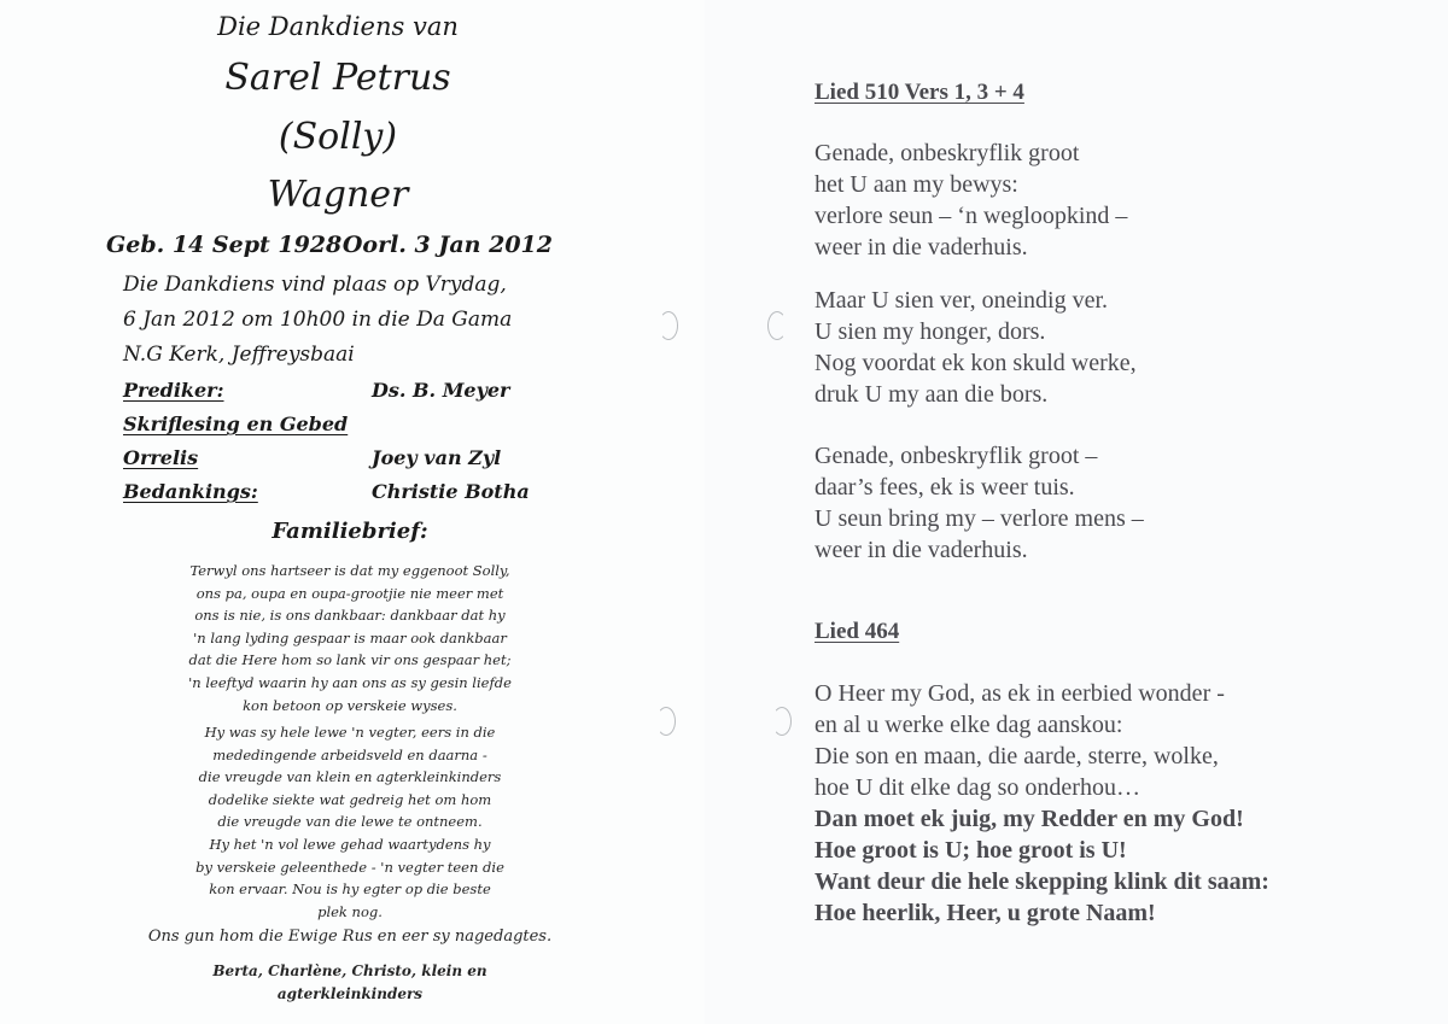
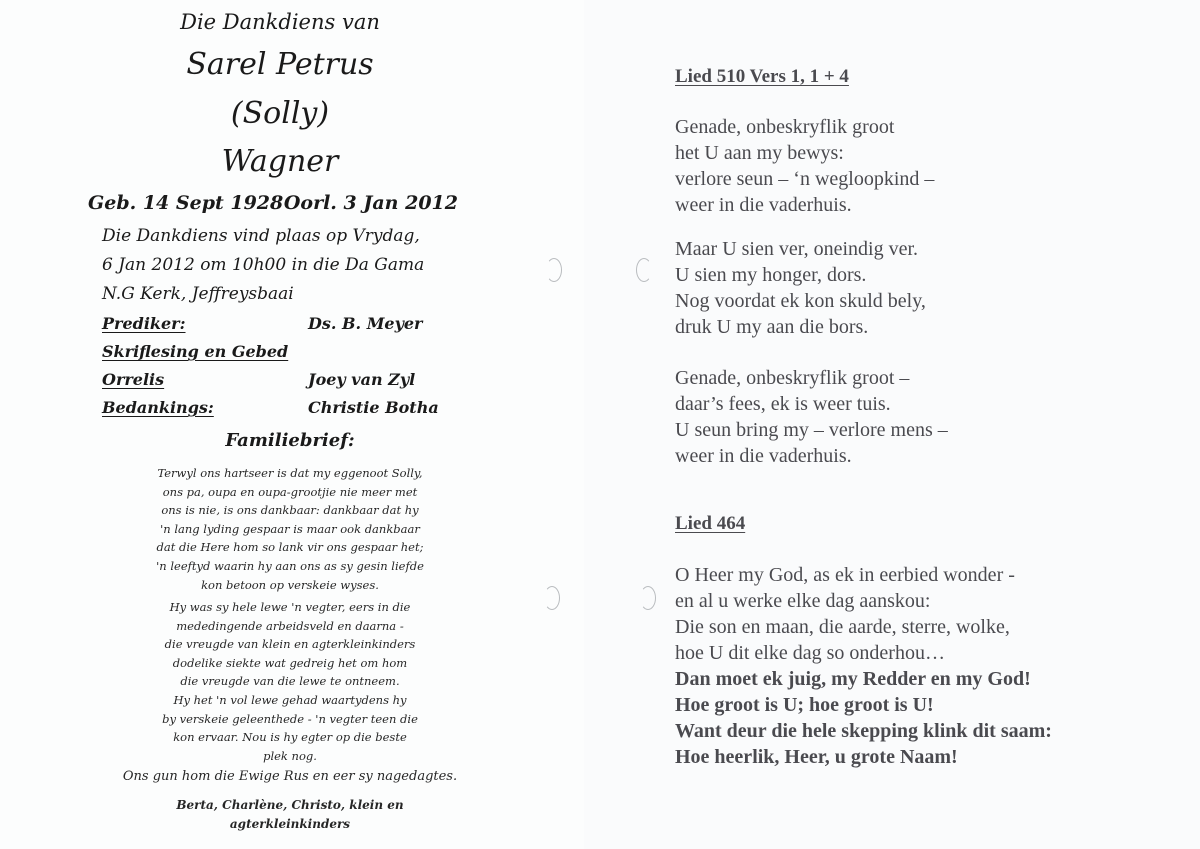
  Die Dankdiens van
  Sarel Petrus
  (Solly)
  Wagner
  Geb. 14 Sept 1928
  Oorl. 3 Jan 2012
  Die Dankdiens vind plaas op Vrydag,
  6 Jan 2012 om 10h00 in die Da Gama
  N.G Kerk, Jeffreysbaai
  Prediker:
  Ds. B. Meyer
  Skriflesing en Gebed
  Orrelis
  Joey van Zyl
  Bedankings:
  Christie Botha
  Familiebrief:
  Terwyl ons hartseer is dat my eggenoot Solly,
  ons pa, oupa en oupa-grootjie nie meer met
  ons is nie, is ons dankbaar: dankbaar dat hy
  'n lang lyding gespaar is maar ook dankbaar
  dat die Here hom so lank vir ons gespaar het;
  'n leeftyd waarin hy aan ons as sy gesin liefde
  kon betoon op verskeie wyses.
  Hy was sy hele lewe 'n vegter, eers in die
  mededingende arbeidsveld en daarna -
  die vreugde van klein en agterkleinkinders
  dodelike siekte wat gedreig het om hom
  die vreugde van die lewe te ontneem.
  Hy het 'n vol lewe gehad waartydens hy
  by verskeie geleenthede - 'n vegter teen die
  kon ervaar. Nou is hy egter op die beste
  plek nog.
  Ons gun hom die Ewige Rus en eer sy nagedagtes.
  Berta, Charlène, Christo, klein en agterkleinkinders
- Lied 510 Vers 1, 3 + 4
+ Lied 510 Vers 1, 1 + 4
  Genade, onbeskryflik groot
  het U aan my bewys:
  verlore seun – ‘n wegloopkind –
  weer in die vaderhuis.
  Maar U sien ver, oneindig ver.
  U sien my honger, dors.
- Nog voordat ek kon skuld werke,
+ Nog voordat ek kon skuld bely,
  druk U my aan die bors.
  Genade, onbeskryflik groot –
  daar’s fees, ek is weer tuis.
  U seun bring my – verlore mens –
  weer in die vaderhuis.
  Lied 464
  O Heer my God, as ek in eerbied wonder -
  en al u werke elke dag aanskou:
  Die son en maan, die aarde, sterre, wolke,
  hoe U dit elke dag so onderhou…
  Dan moet ek juig, my Redder en my God!
  Hoe groot is U; hoe groot is U!
  Want deur die hele skepping klink dit saam:
  Hoe heerlik, Heer, u grote Naam!
